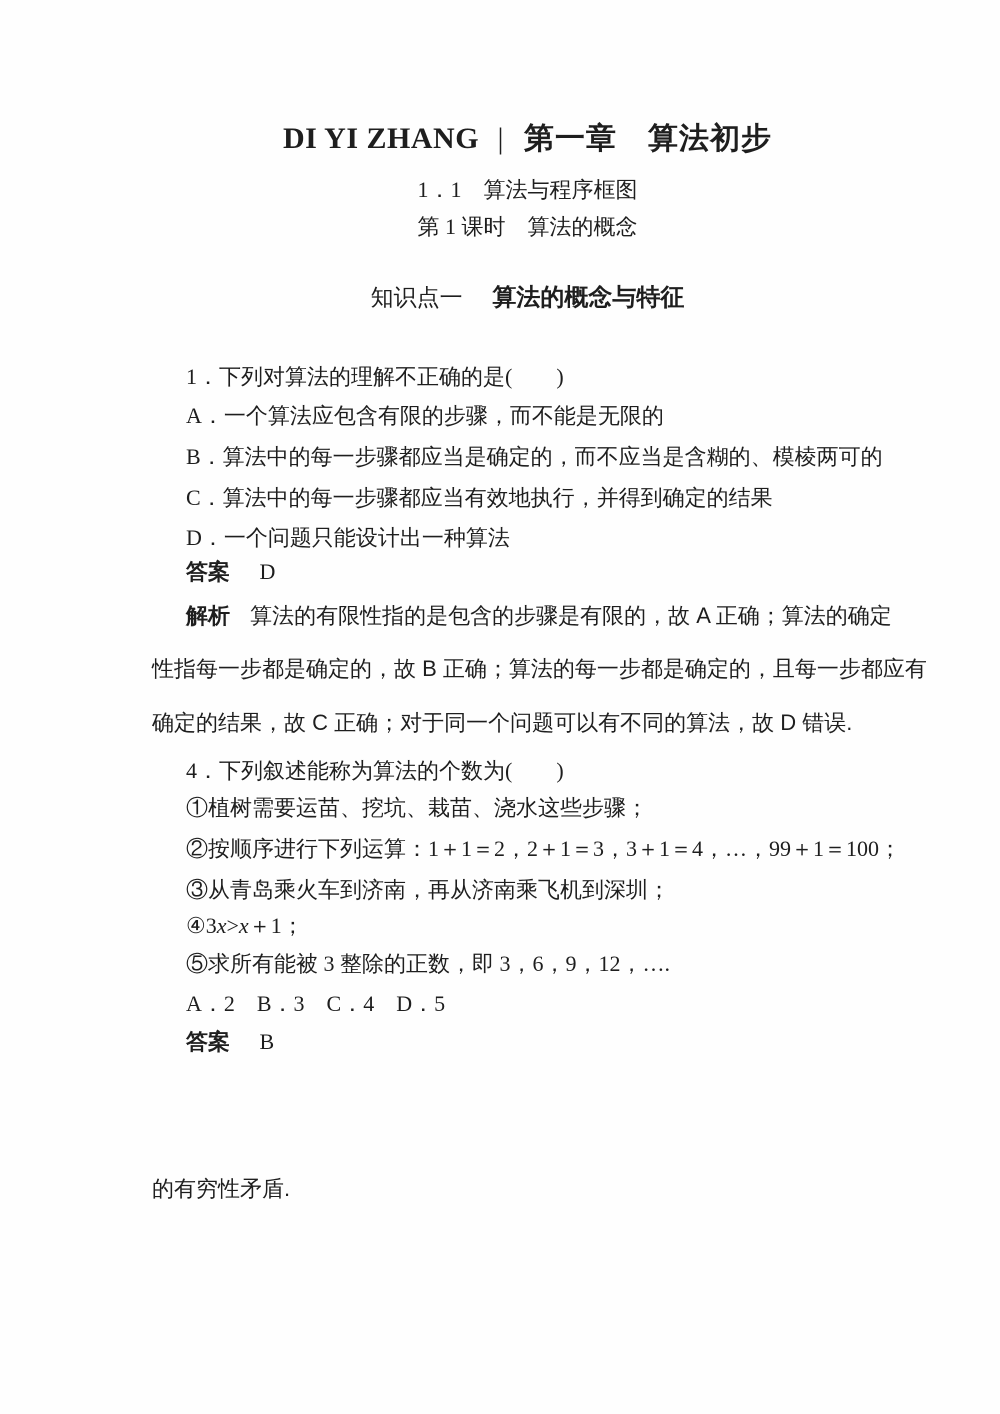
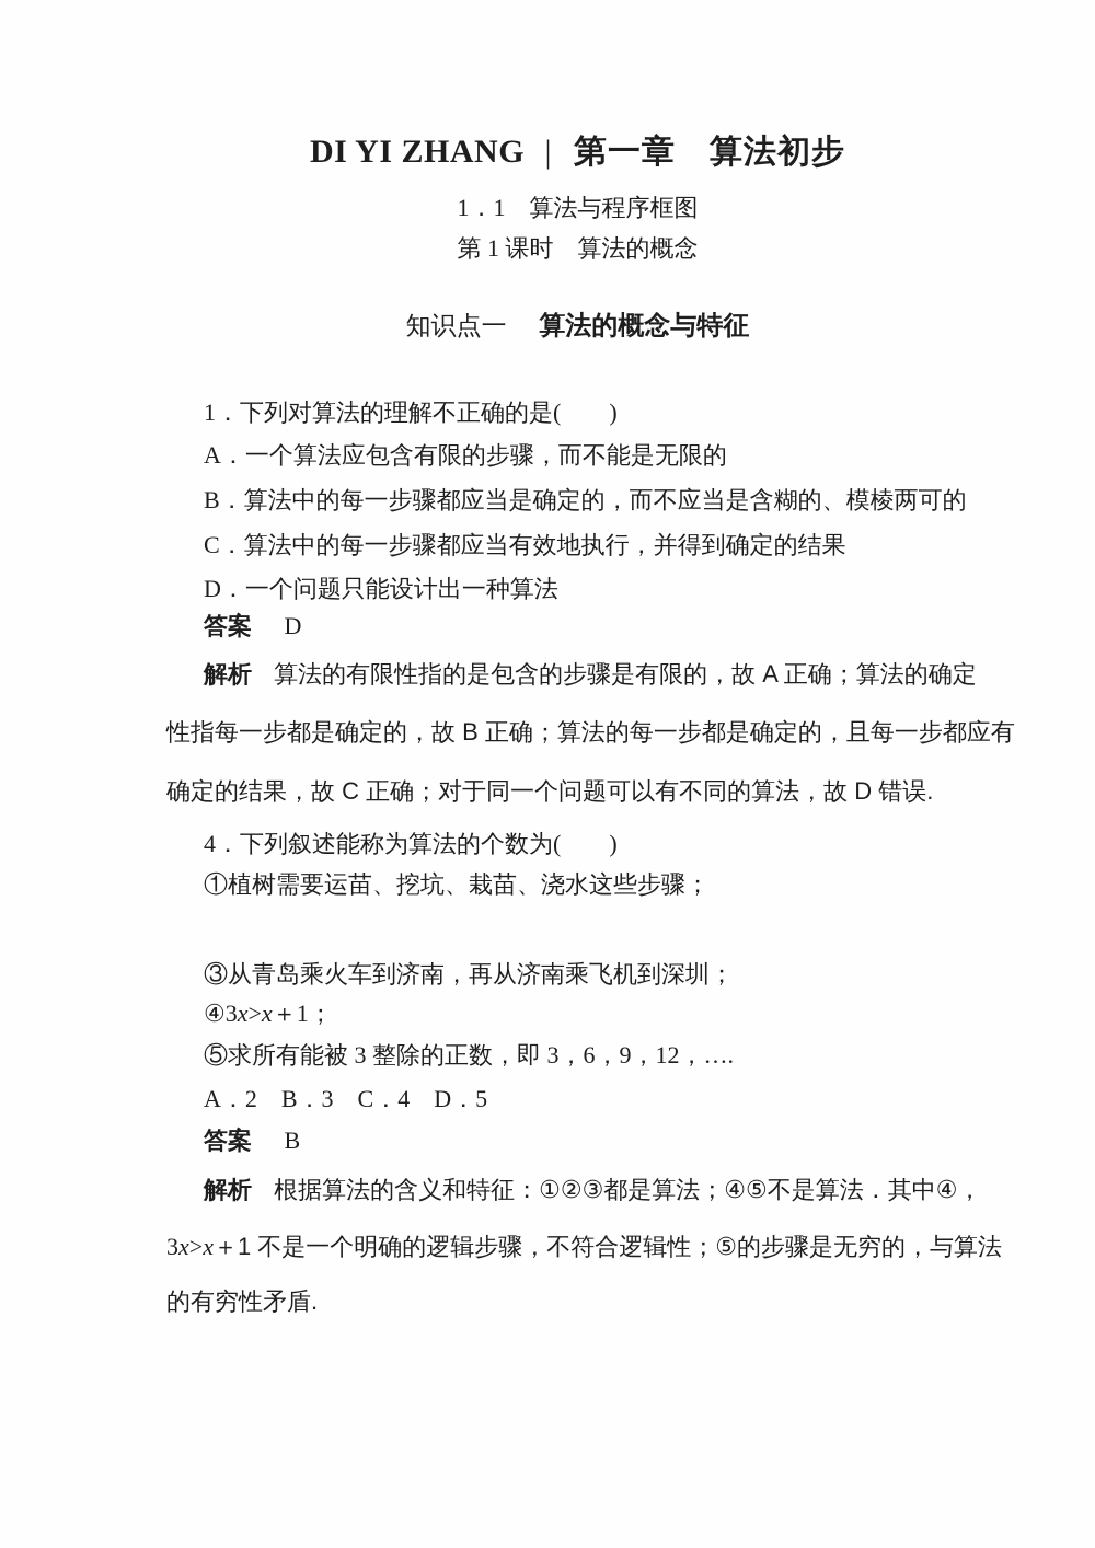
  DI YI ZHANG | 第一章 算法初步
  1．1 算法与程序框图
  第 1 课时 算法的概念
  知识点一 算法的概念与特征
  1．下列对算法的理解不正确的是( )
  A．一个算法应包含有限的步骤，而不能是无限的
  B．算法中的每一步骤都应当是确定的，而不应当是含糊的、模棱两可的
  C．算法中的每一步骤都应当有效地执行，并得到确定的结果
  D．一个问题只能设计出一种算法
  答案 D
  解析 算法的有限性指的是包含的步骤是有限的，故 A 正确；算法的确定
  性指每一步都是确定的，故 B 正确；算法的每一步都是确定的，且每一步都应有
  确定的结果，故 C 正确；对于同一个问题可以有不同的算法，故 D 错误.
  4．下列叙述能称为算法的个数为( )
  ①植树需要运苗、挖坑、栽苗、浇水这些步骤；
- ②按顺序进行下列运算：1＋1＝2，2＋1＝3，3＋1＝4，…，99＋1＝100；
  ③从青岛乘火车到济南，再从济南乘飞机到深圳；
  ④3x>x＋1；
  ⑤求所有能被 3 整除的正数，即 3，6，9，12，….
  A．2 B．3 C．4 D．5
  答案 B
+ 解析 根据算法的含义和特征：①②③都是算法；④⑤不是算法．其中④，
+ 3x>x＋1 不是一个明确的逻辑步骤，不符合逻辑性；⑤的步骤是无穷的，与算法
  的有穷性矛盾.
